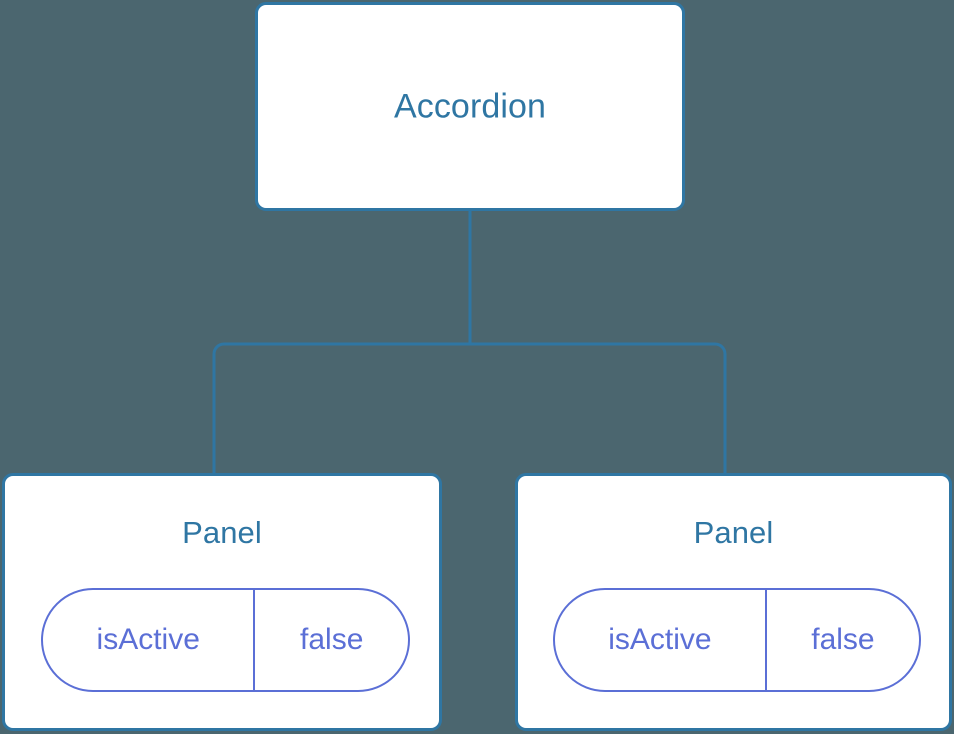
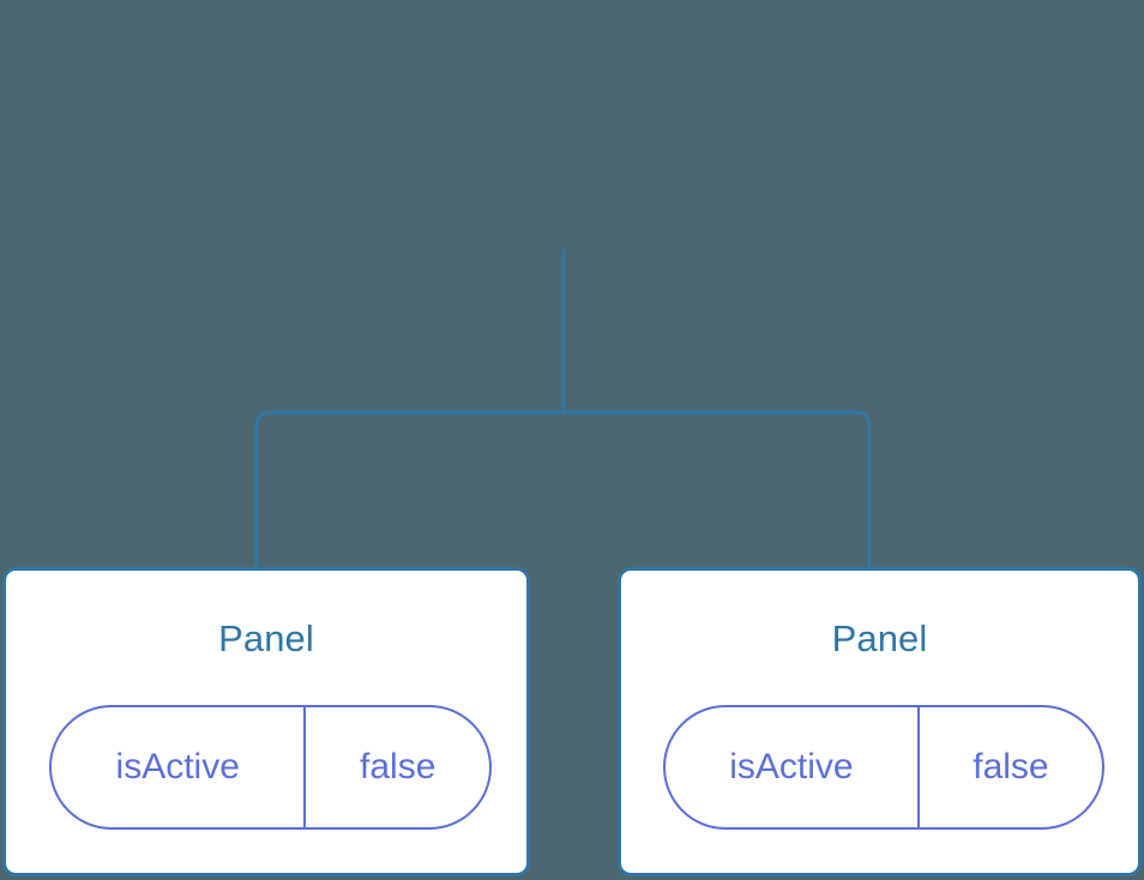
- Accordion
  Panel
  isActive
  false
  Panel
  isActive
  false
